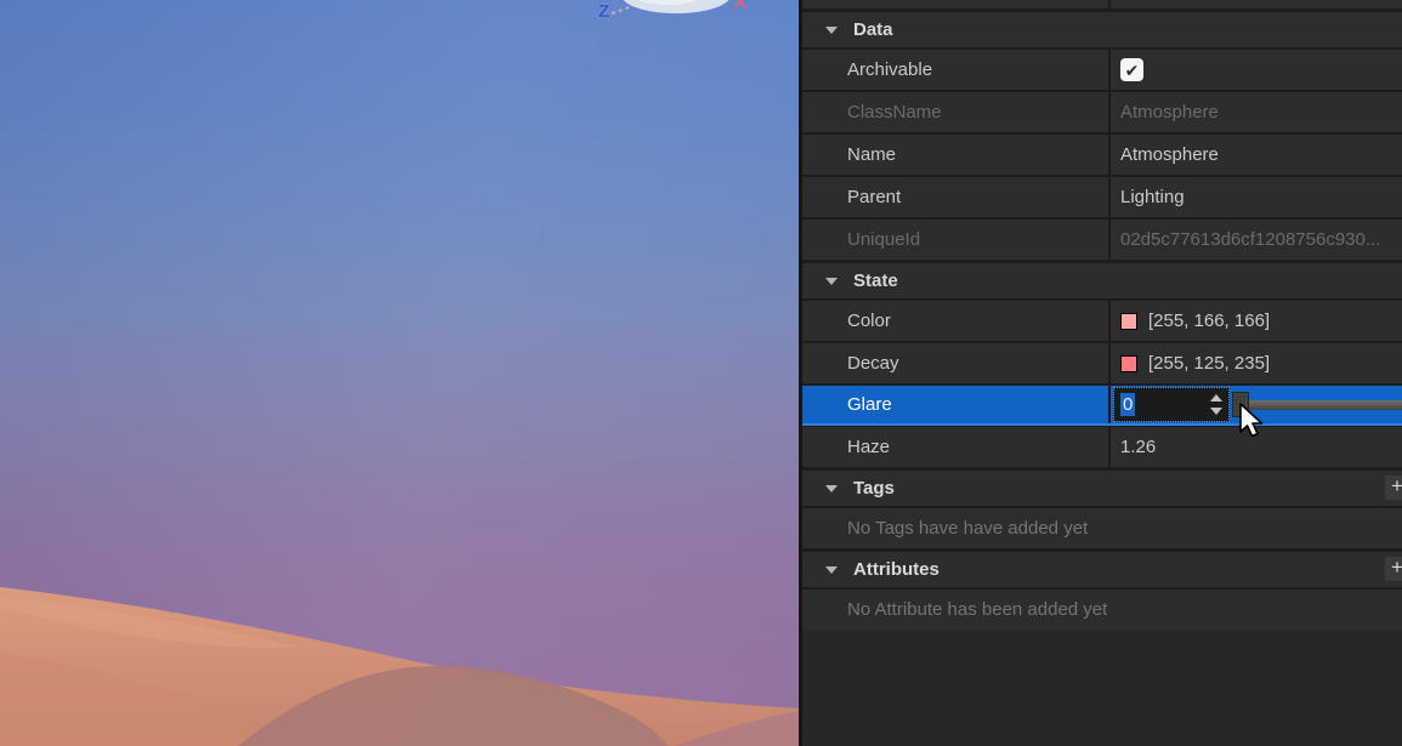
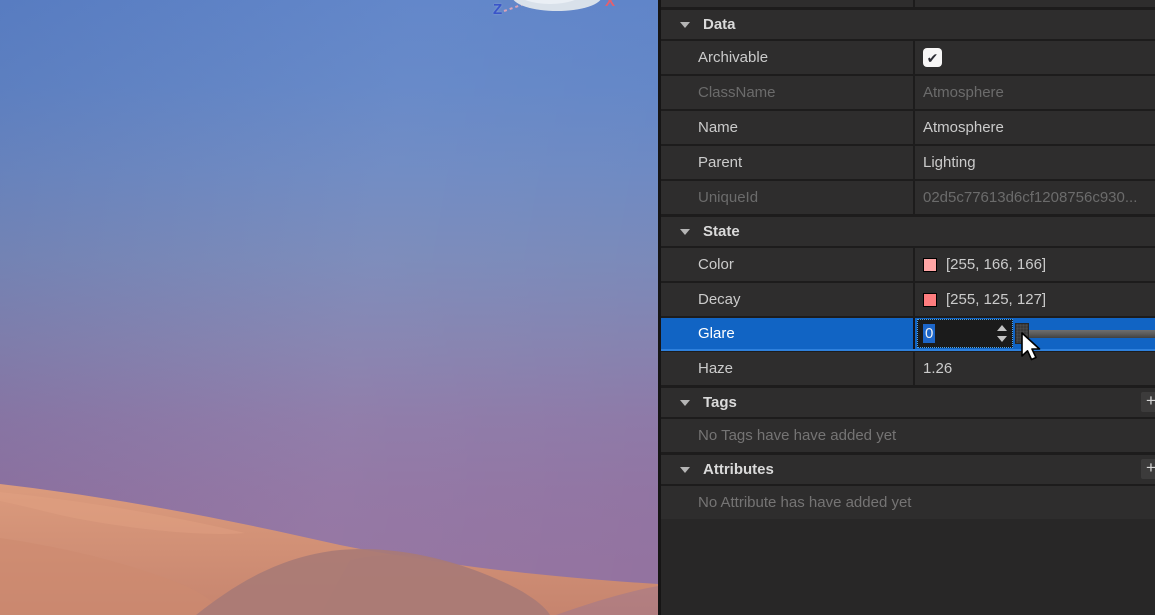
  Z
  X
  Data
  Archivable
  ✔
  ClassName
  Atmosphere
  Name
  Atmosphere
  Parent
  Lighting
  UniqueId
  02d5c77613d6cf1208756c930...
  State
  Color
  [255, 166, 166]
  Decay
- [255, 125, 235]
+ [255, 125, 127]
  Glare
  0
  Haze
  1.26
  Tags
  +
  No Tags have have added yet
  Attributes
  +
- No Attribute has been added yet
+ No Attribute has have added yet
